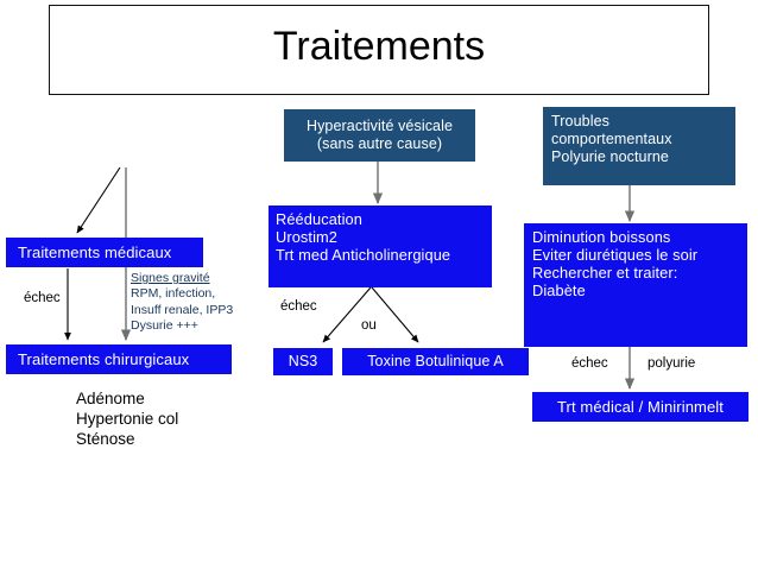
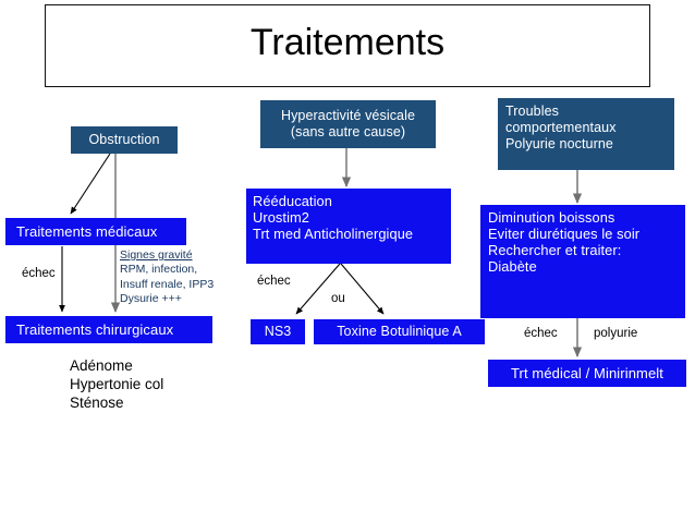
  Traitements
+ Obstruction
  Hyperactivité vésicale
  (sans autre cause)
  Troubles
  comportementaux
  Polyurie nocturne
  Traitements médicaux
  échec
  Signes gravité
  RPM, infection,
  Insuff renale, IPP3
  Dysurie +++
  Traitements chirurgicaux
  Adénome
  Hypertonie col
  Sténose
  Rééducation
  Urostim2
  Trt med Anticholinergique
  échec
  ou
  NS3
  Toxine Botulinique A
  Diminution boissons
  Eviter diurétiques le soir
  Rechercher et traiter:
  Diabète
  échec
  polyurie
  Trt médical / Minirinmelt
